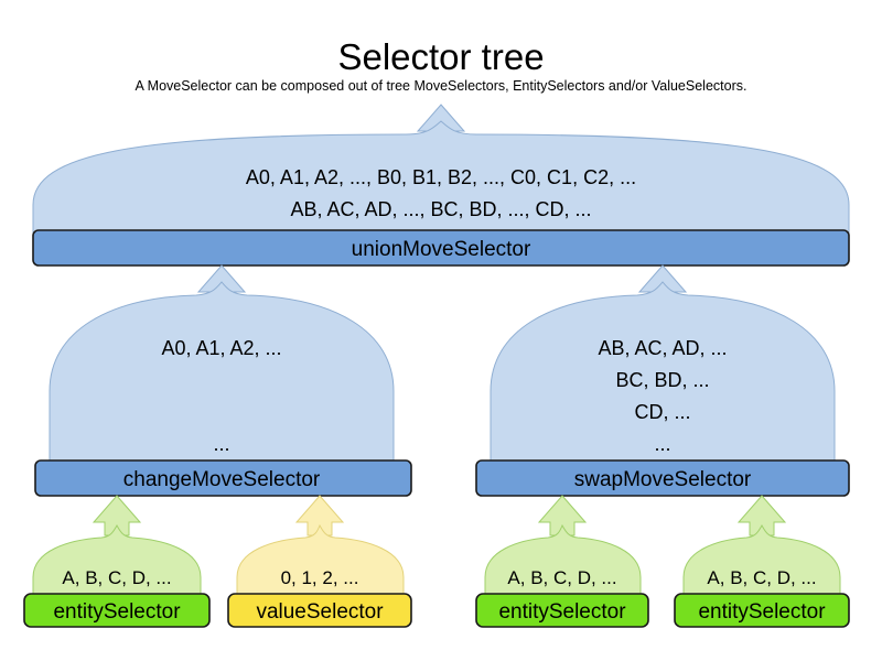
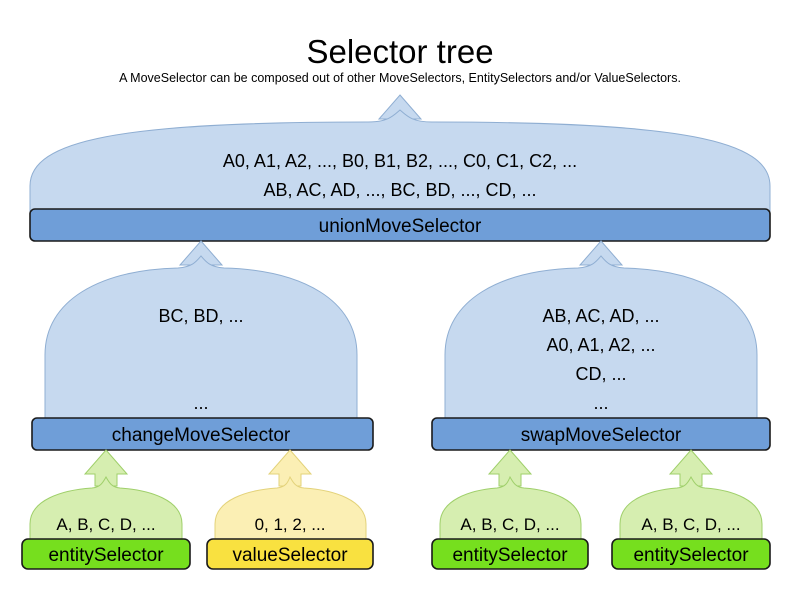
  Selector tree
- A MoveSelector can be composed out of tree MoveSelectors, EntitySelectors and/or ValueSelectors.
+ A MoveSelector can be composed out of other MoveSelectors, EntitySelectors and/or ValueSelectors.
  A0, A1, A2, ..., B0, B1, B2, ..., C0, C1, C2, ...
  AB, AC, AD, ..., BC, BD, ..., CD, ...
  unionMoveSelector
- A0, A1, A2, ...
+ BC, BD, ...
  ...
  changeMoveSelector
  AB, AC, AD, ...
- BC, BD, ...
+ A0, A1, A2, ...
  CD, ...
  ...
  swapMoveSelector
  A, B, C, D, ...
  entitySelector
  0, 1, 2, ...
  valueSelector
  A, B, C, D, ...
  entitySelector
  A, B, C, D, ...
  entitySelector
